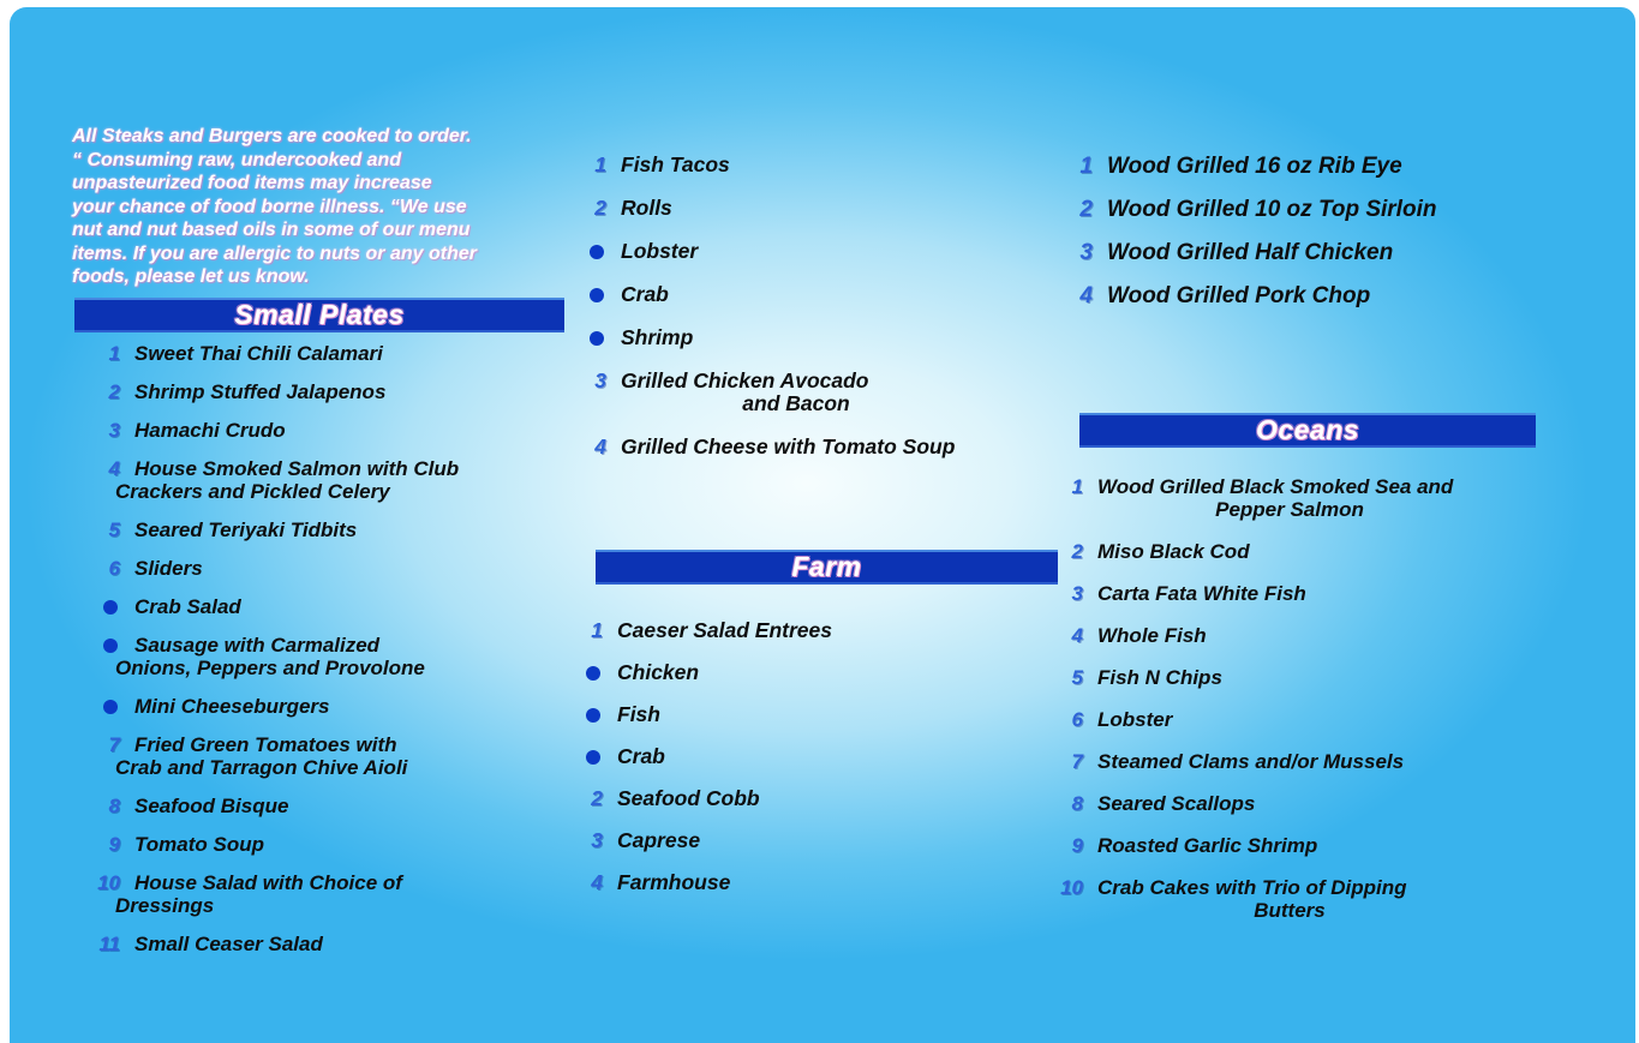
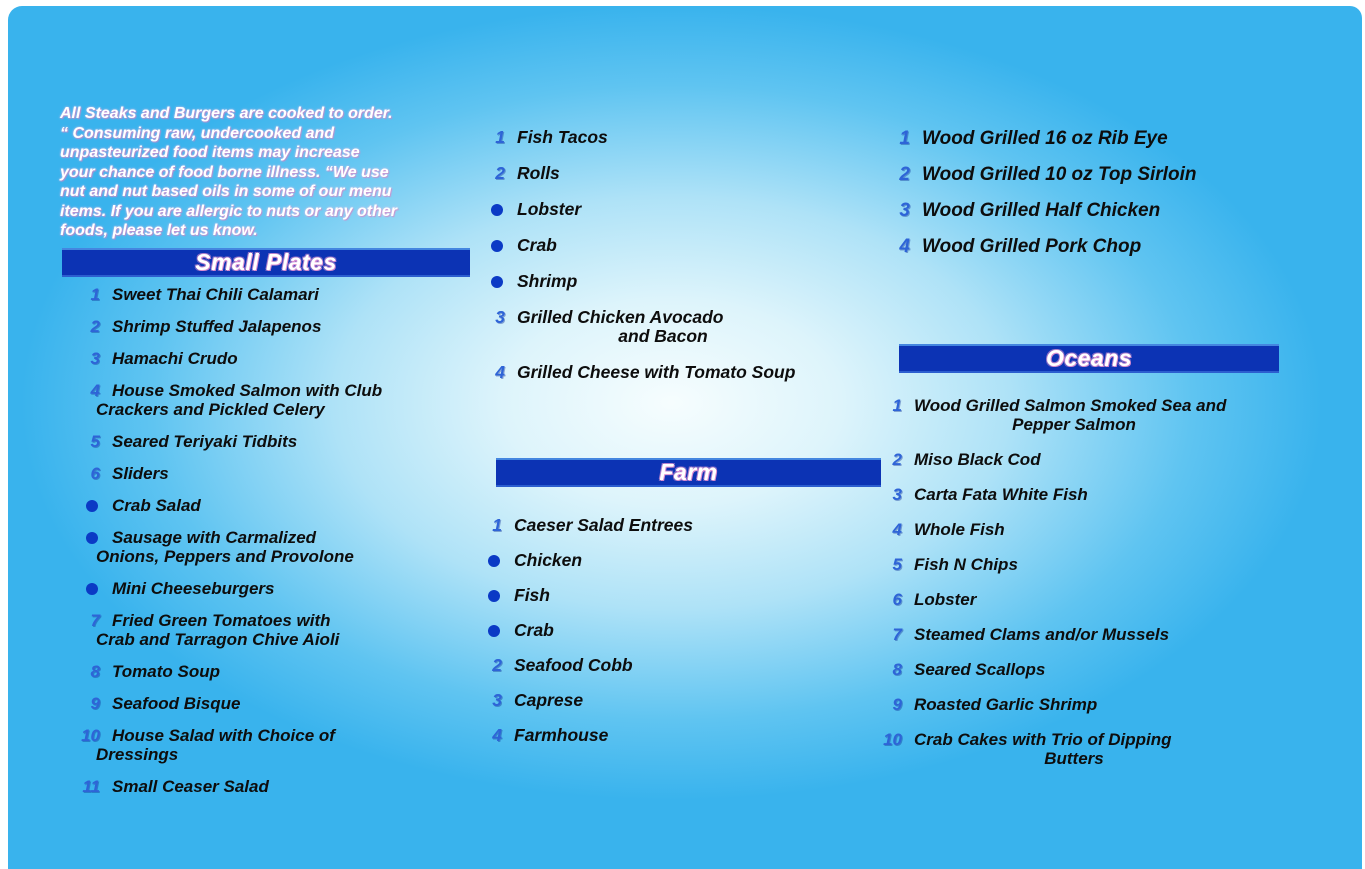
  All Steaks and Burgers are cooked to order.
  “ Consuming raw, undercooked and
  unpasteurized food items may increase
  your chance of food borne illness. “We use
  nut and nut based oils in some of our menu
  items. If you are allergic to nuts or any other
  foods, please let us know.
  Small Plates
  Farm
  Oceans
  1
  Sweet Thai Chili Calamari
  2
  Shrimp Stuffed Jalapenos
  3
  Hamachi Crudo
  4
  House Smoked Salmon with Club
  Crackers and Pickled Celery
  5
  Seared Teriyaki Tidbits
  6
  Sliders
  Crab Salad
  Sausage with Carmalized
  Onions, Peppers and Provolone
  Mini Cheeseburgers
  7
  Fried Green Tomatoes with
  Crab and Tarragon Chive Aioli
  8
- Seafood Bisque
+ Tomato Soup
  9
- Tomato Soup
+ Seafood Bisque
  10
  House Salad with Choice of
  Dressings
  11
  Small Ceaser Salad
  1
  Fish Tacos
  2
  Rolls
  Lobster
  Crab
  Shrimp
  3
  Grilled Chicken Avocado
  and Bacon
  4
  Grilled Cheese with Tomato Soup
  1
  Caeser Salad Entrees
  Chicken
  Fish
  Crab
  2
  Seafood Cobb
  3
  Caprese
  4
  Farmhouse
  1
  Wood Grilled 16 oz Rib Eye
  2
  Wood Grilled 10 oz Top Sirloin
  3
  Wood Grilled Half Chicken
  4
  Wood Grilled Pork Chop
  1
- Wood Grilled Black Smoked Sea and
+ Wood Grilled Salmon Smoked Sea and
  Pepper Salmon
  2
  Miso Black Cod
  3
  Carta Fata White Fish
  4
  Whole Fish
  5
  Fish N Chips
  6
  Lobster
  7
  Steamed Clams and/or Mussels
  8
  Seared Scallops
  9
  Roasted Garlic Shrimp
  10
  Crab Cakes with Trio of Dipping
  Butters
